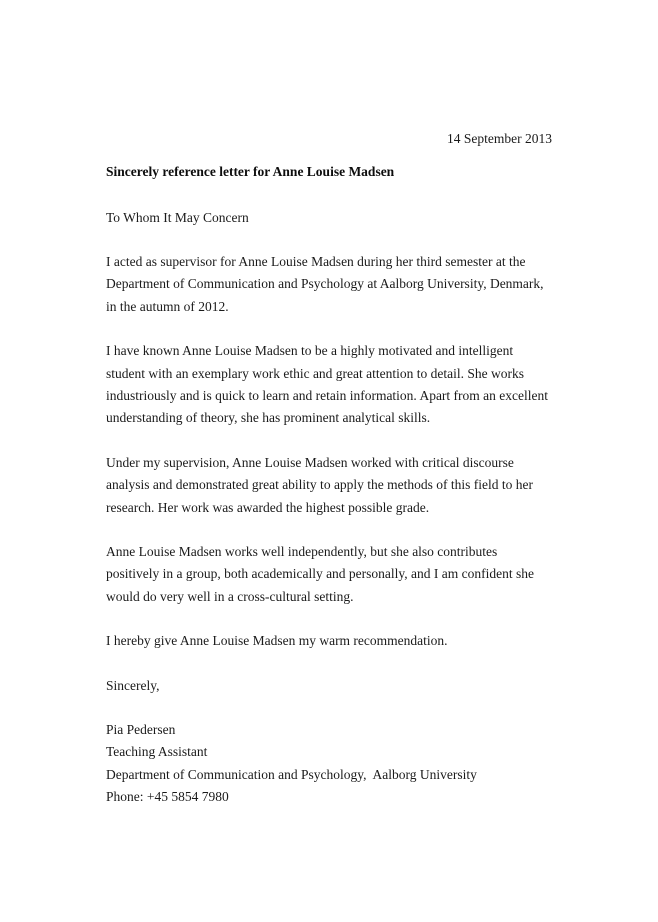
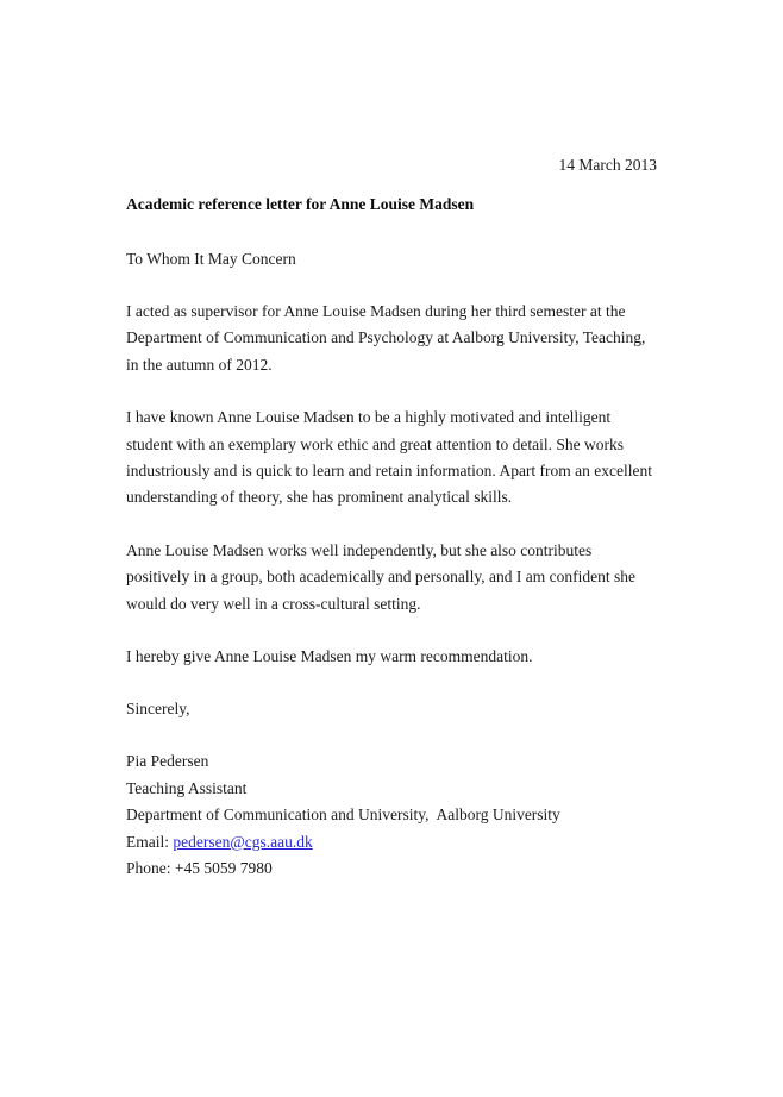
- 14 September 2013
+ 14 March 2013
- Sincerely reference letter for Anne Louise Madsen
+ Academic reference letter for Anne Louise Madsen
  To Whom It May Concern
- I acted as supervisor for Anne Louise Madsen during her third semester at the Department of Communication and Psychology at Aalborg University, Denmark, in the autumn of 2012.
+ I acted as supervisor for Anne Louise Madsen during her third semester at the Department of Communication and Psychology at Aalborg University, Teaching, in the autumn of 2012.
  I have known Anne Louise Madsen to be a highly motivated and intelligent student with an exemplary work ethic and great attention to detail. She works industriously and is quick to learn and retain information. Apart from an excellent understanding of theory, she has prominent analytical skills.
- Under my supervision, Anne Louise Madsen worked with critical discourse analysis and demonstrated great ability to apply the methods of this field to her research. Her work was awarded the highest possible grade.
  Anne Louise Madsen works well independently, but she also contributes positively in a group, both academically and personally, and I am confident she would do very well in a cross-cultural setting.
  I hereby give Anne Louise Madsen my warm recommendation.
  Sincerely,
  Pia Pedersen
  Teaching Assistant
- Department of Communication and Psychology, Aalborg University
+ Department of Communication and University, Aalborg University
+ Email: pedersen@cgs.aau.dk
- Phone: +45 5854 7980
+ Phone: +45 5059 7980
